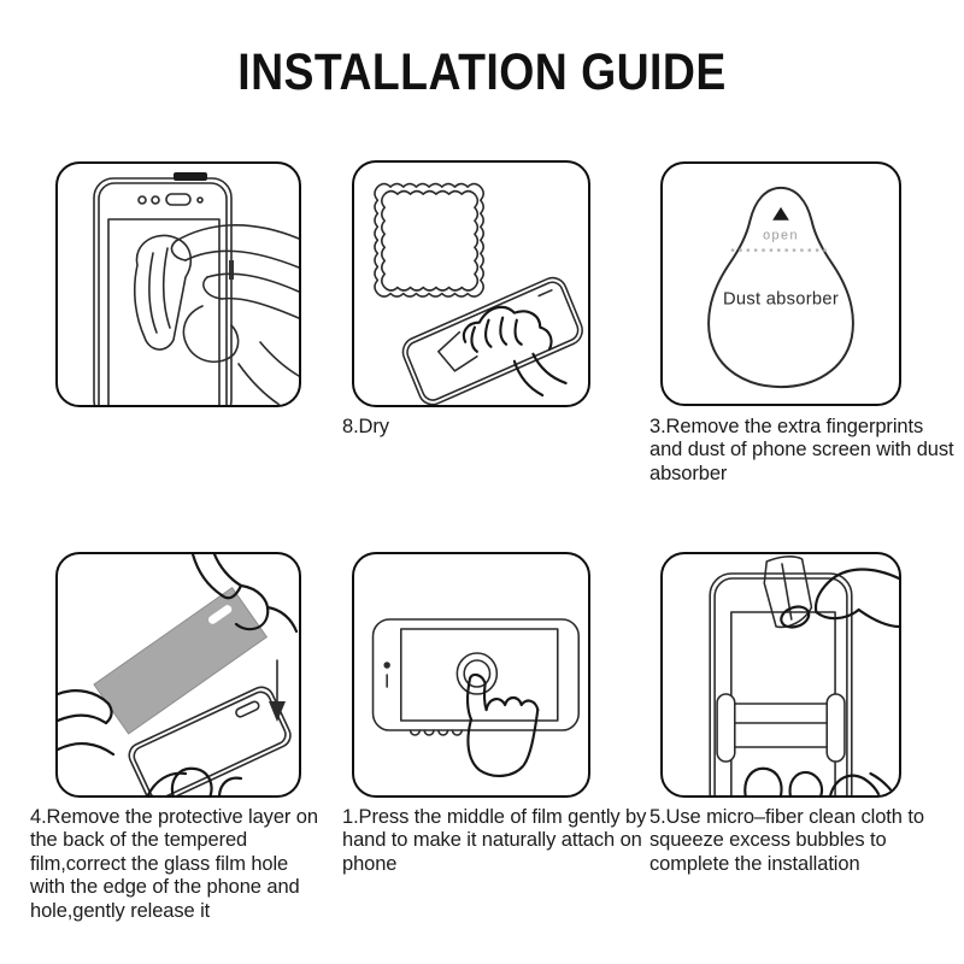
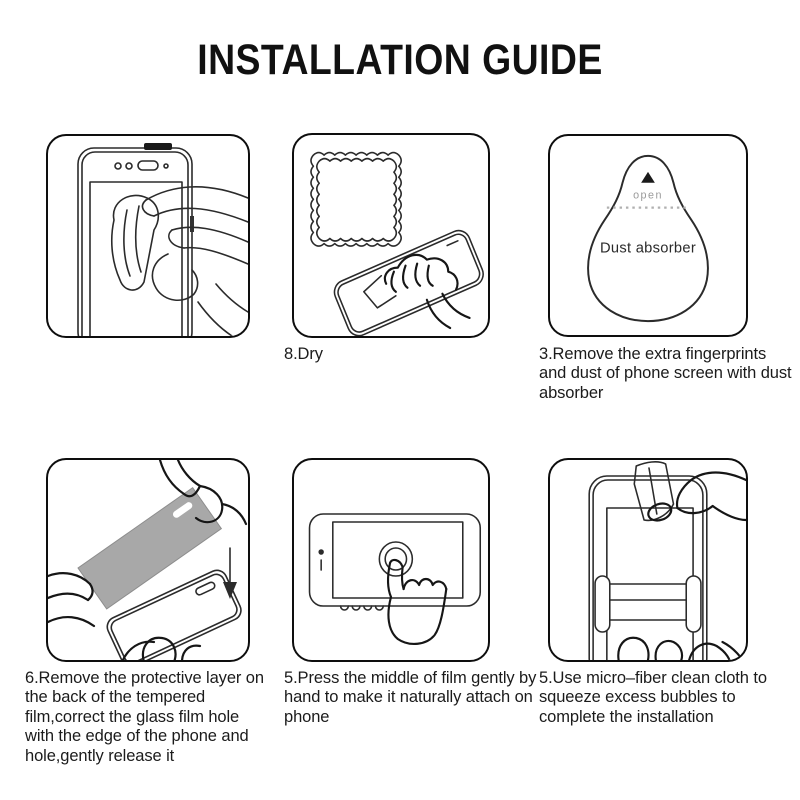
  INSTALLATION GUIDE
  open
  Dust absorber
  8.Dry
  3.Remove the extra fingerprints and dust of phone screen with dust absorber
- 4.Remove the protective layer on the back of the tempered film,correct the glass film hole with the edge of the phone and hole,gently release it
+ 6.Remove the protective layer on the back of the tempered film,correct the glass film hole with the edge of the phone and hole,gently release it
- 1.Press the middle of film gently by hand to make it naturally attach on phone
+ 5.Press the middle of film gently by hand to make it naturally attach on phone
  5.Use micro–fiber clean cloth to squeeze excess bubbles to complete the installation
